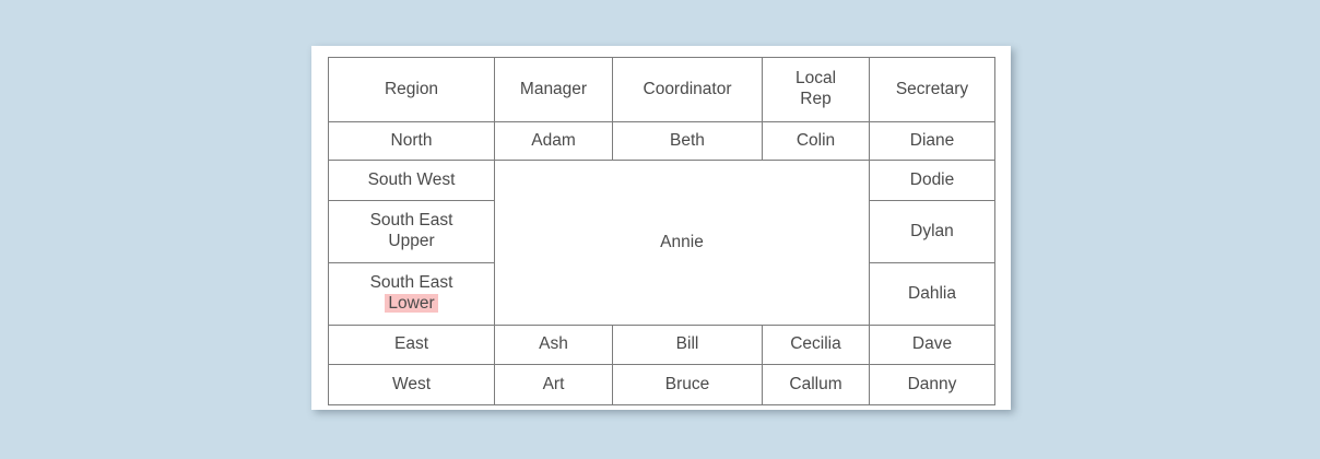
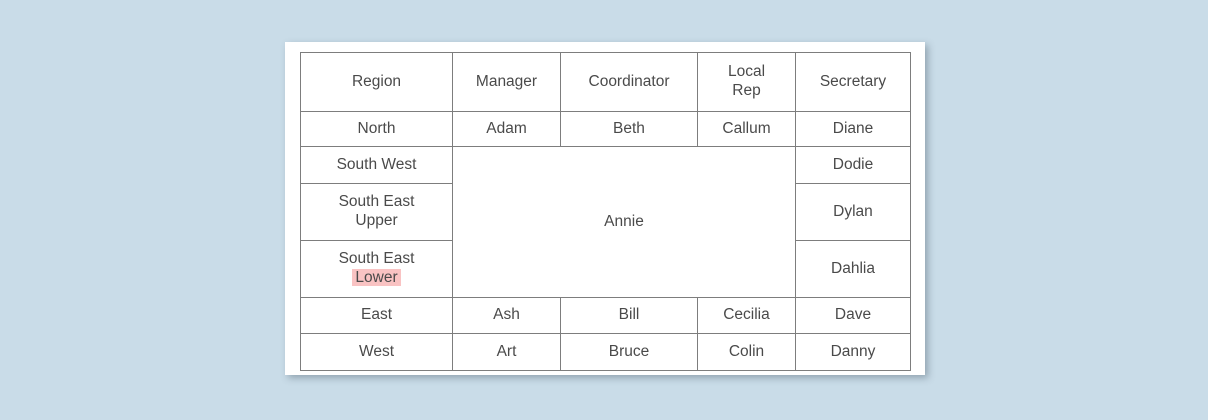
  Region	Manager	Coordinator	Local Rep	Secretary
- North	Adam	Beth	Colin	Diane
+ North	Adam	Beth	Callum	Diane
  South West	Annie	Dodie
  South East Upper	Dylan
  South East Lower	Dahlia
  East	Ash	Bill	Cecilia	Dave
- West	Art	Bruce	Callum	Danny
+ West	Art	Bruce	Colin	Danny
